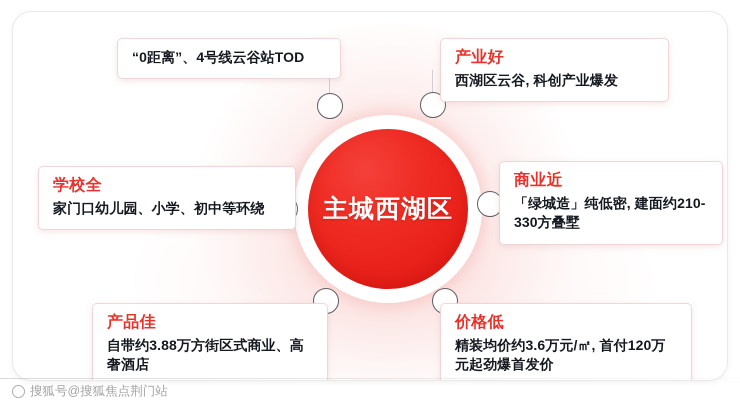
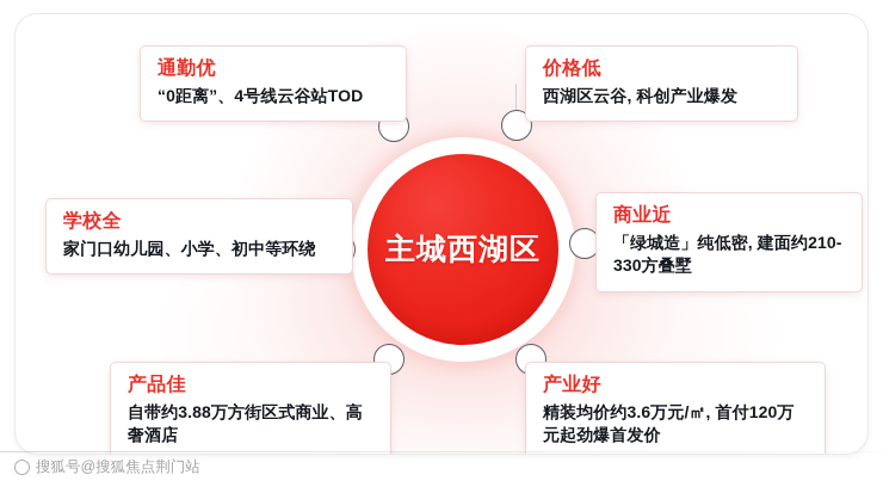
  主城西湖区
+ 通勤优
  “0距离”、4号线云谷站TOD
- 产业好
+ 价格低
  西湖区云谷, 科创产业爆发
  学校全
  家门口幼儿园、小学、初中等环绕
  商业近
  「绿城造」纯低密, 建面约210-330方叠墅
  产品佳
  自带约3.88万方街区式商业、高奢酒店
- 价格低
+ 产业好
  精装均价约3.6万元/㎡, 首付120万元起劲爆首发价
  搜狐号@搜狐焦点荆门站
